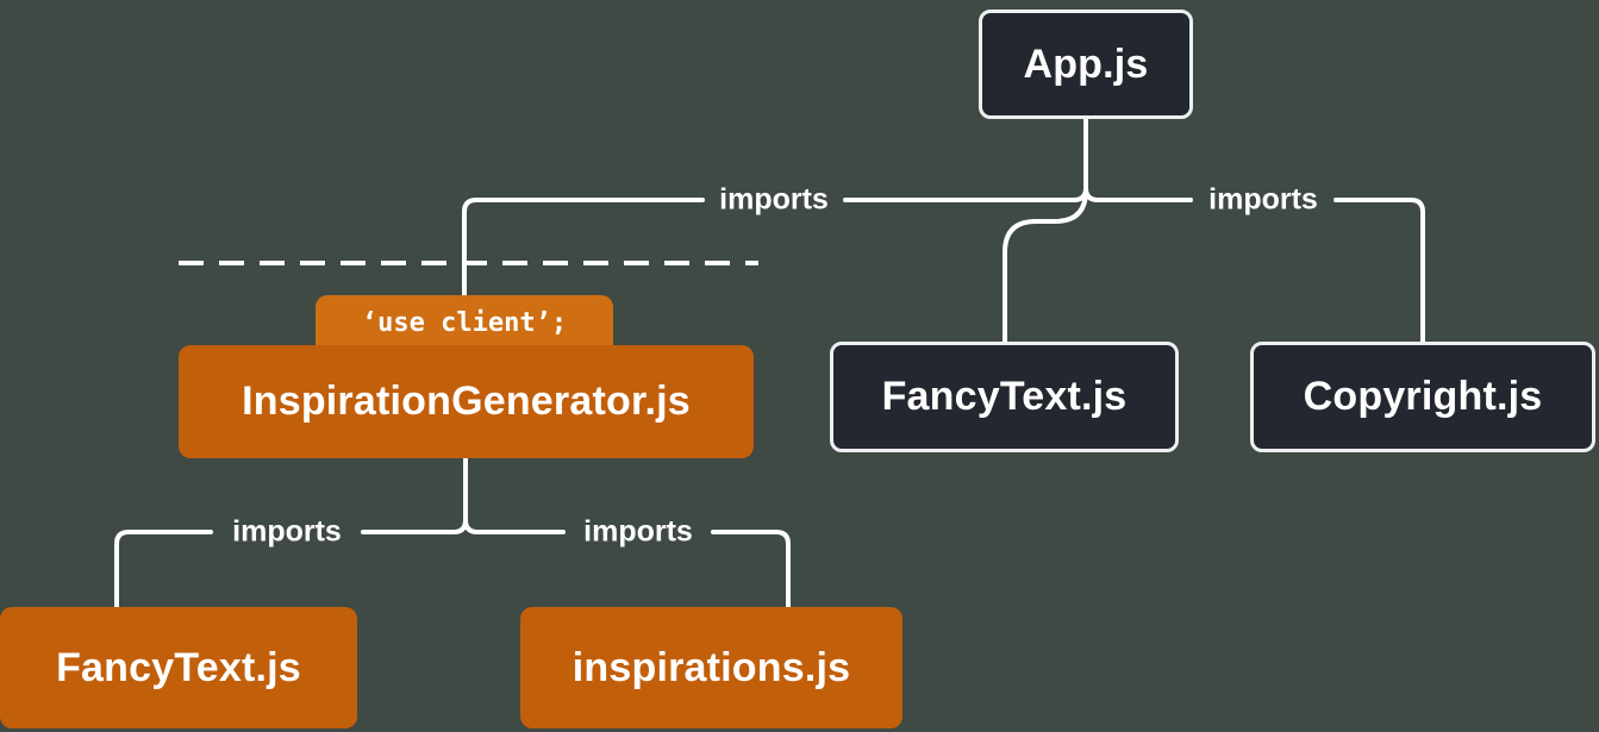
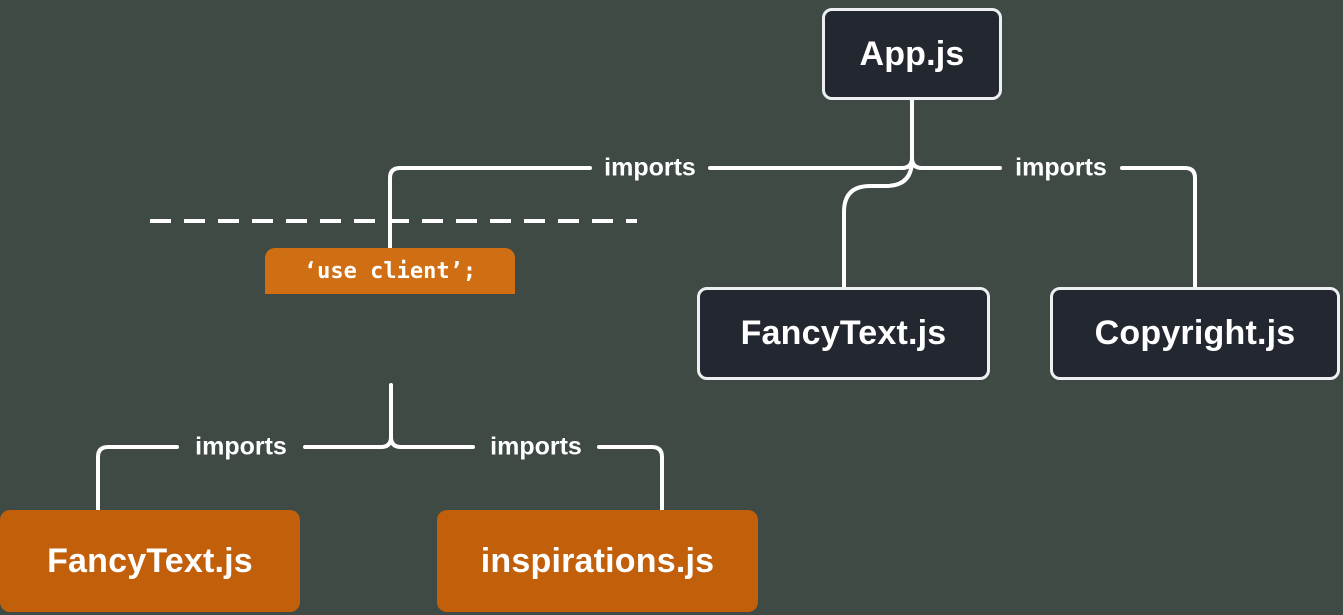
  imports
  imports
  imports
  imports
  ‘use client’;
  App.js
  FancyText.js
  Copyright.js
- InspirationGenerator.js
  FancyText.js
  inspirations.js
